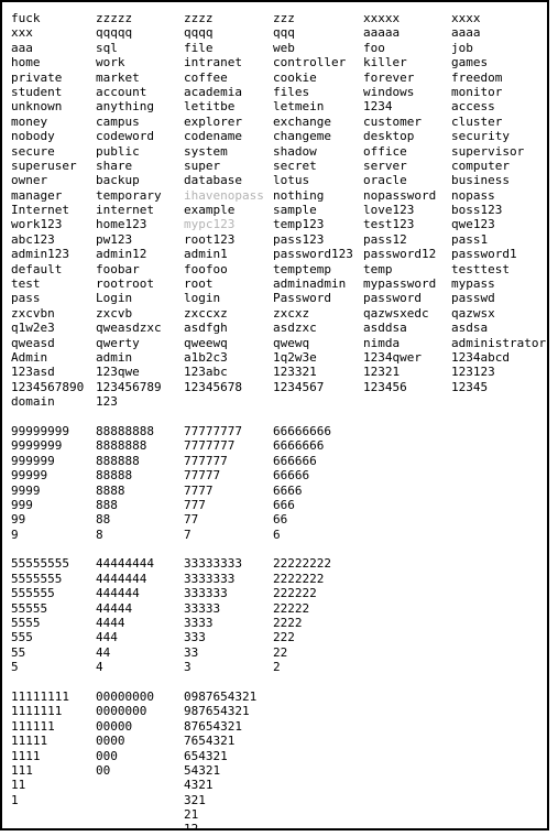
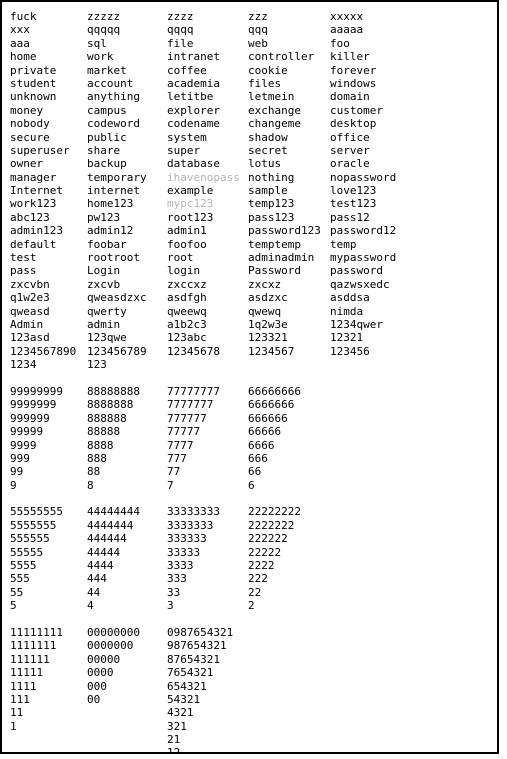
  fuck
  xxx
  aaa
  home
  private
  student
  unknown
  money
  nobody
  secure
  superuser
  owner
  manager
  Internet
  work123
  abc123
  admin123
  default
  test
  pass
  zxcvbn
  q1w2e3
  qweasd
  Admin
  123asd
  1234567890
- domain
+ 1234
  99999999
  9999999
  999999
  99999
  9999
  999
  99
  9
  55555555
  5555555
  555555
  55555
  5555
  555
  55
  5
  11111111
  1111111
  111111
  11111
  1111
  111
  11
  1
  zzzzz
  qqqqq
  sql
  work
  market
  account
  anything
  campus
  codeword
  public
  share
  backup
  temporary
  internet
  home123
  pw123
  admin12
  foobar
  rootroot
  Login
  zxcvb
  qweasdzxc
  qwerty
  admin
  123qwe
  123456789
  123
  88888888
  8888888
  888888
  88888
  8888
  888
  88
  8
  44444444
  4444444
  444444
  44444
  4444
  444
  44
  4
  00000000
  0000000
  00000
  0000
  000
  00
  zzzz
  qqqq
  file
  intranet
  coffee
  academia
  letitbe
  explorer
  codename
  system
  super
  database
  ihavenopass
  example
  mypc123
  root123
  admin1
  foofoo
  root
  login
  zxccxz
  asdfgh
  qweewq
  a1b2c3
  123abc
  12345678
  77777777
  7777777
  777777
  77777
  7777
  777
  77
  7
  33333333
  3333333
  333333
  33333
  3333
  333
  33
  3
  0987654321
  987654321
  87654321
  7654321
  654321
  54321
  4321
  321
  21
  zzz
  qqq
  web
  controller
  cookie
  files
  letmein
  exchange
  changeme
  shadow
  secret
  lotus
  nothing
  sample
  temp123
  pass123
  password123
  temptemp
  adminadmin
  Password
  zxcxz
  asdzxc
  qwewq
  1q2w3e
  123321
  1234567
  66666666
  6666666
  666666
  66666
  6666
  666
  66
  6
  22222222
  2222222
  222222
  22222
  2222
  222
  22
  2
  xxxxx
  aaaaa
  foo
  killer
  forever
  windows
- 1234
+ domain
  customer
  desktop
  office
  server
  oracle
  nopassword
  love123
  test123
  pass12
  password12
  temp
  mypassword
  password
  qazwsxedc
  asddsa
  nimda
  1234qwer
  12321
  123456
- xxxx
- aaaa
- job
- games
- freedom
- monitor
- access
- cluster
- security
- supervisor
- computer
- business
- nopass
- boss123
- qwe123
- pass1
- password1
- testtest
- mypass
- passwd
- qazwsx
- asdsa
- administrator
- 1234abcd
- 123123
- 12345
